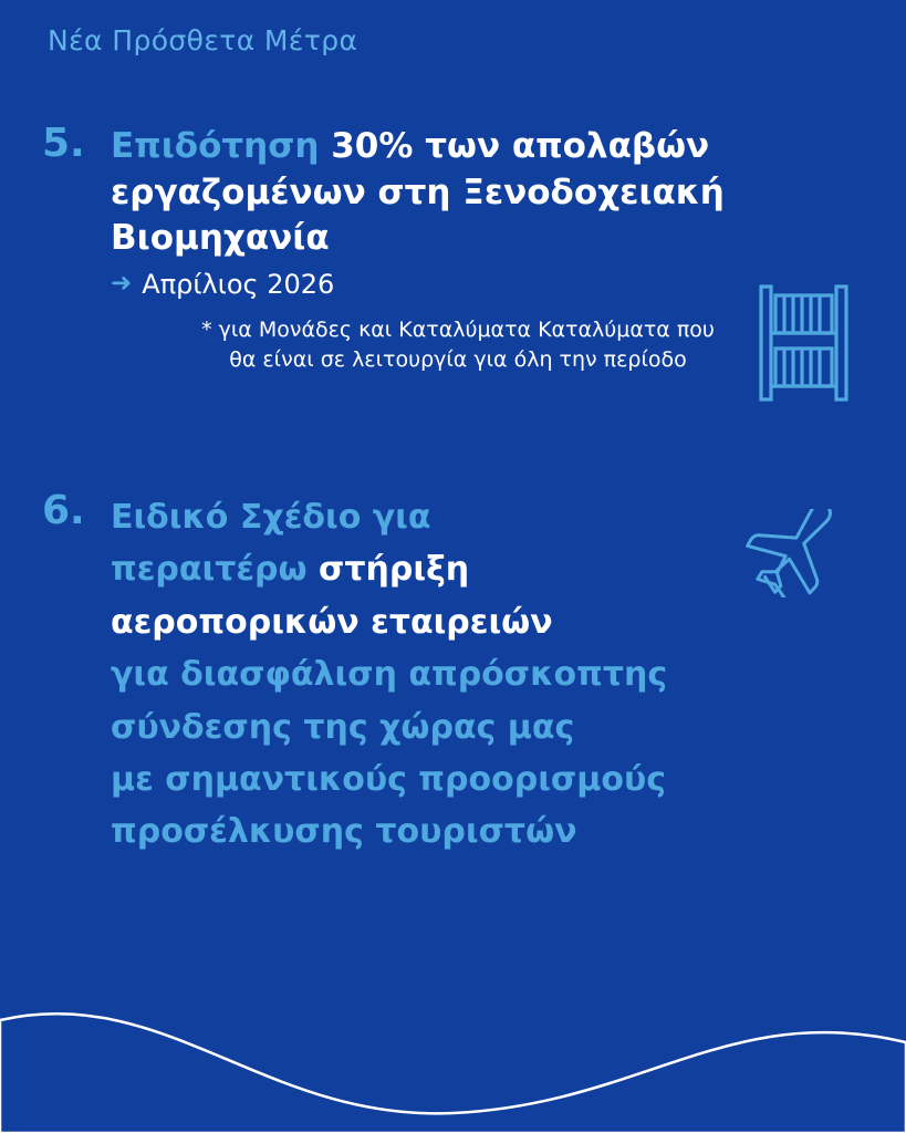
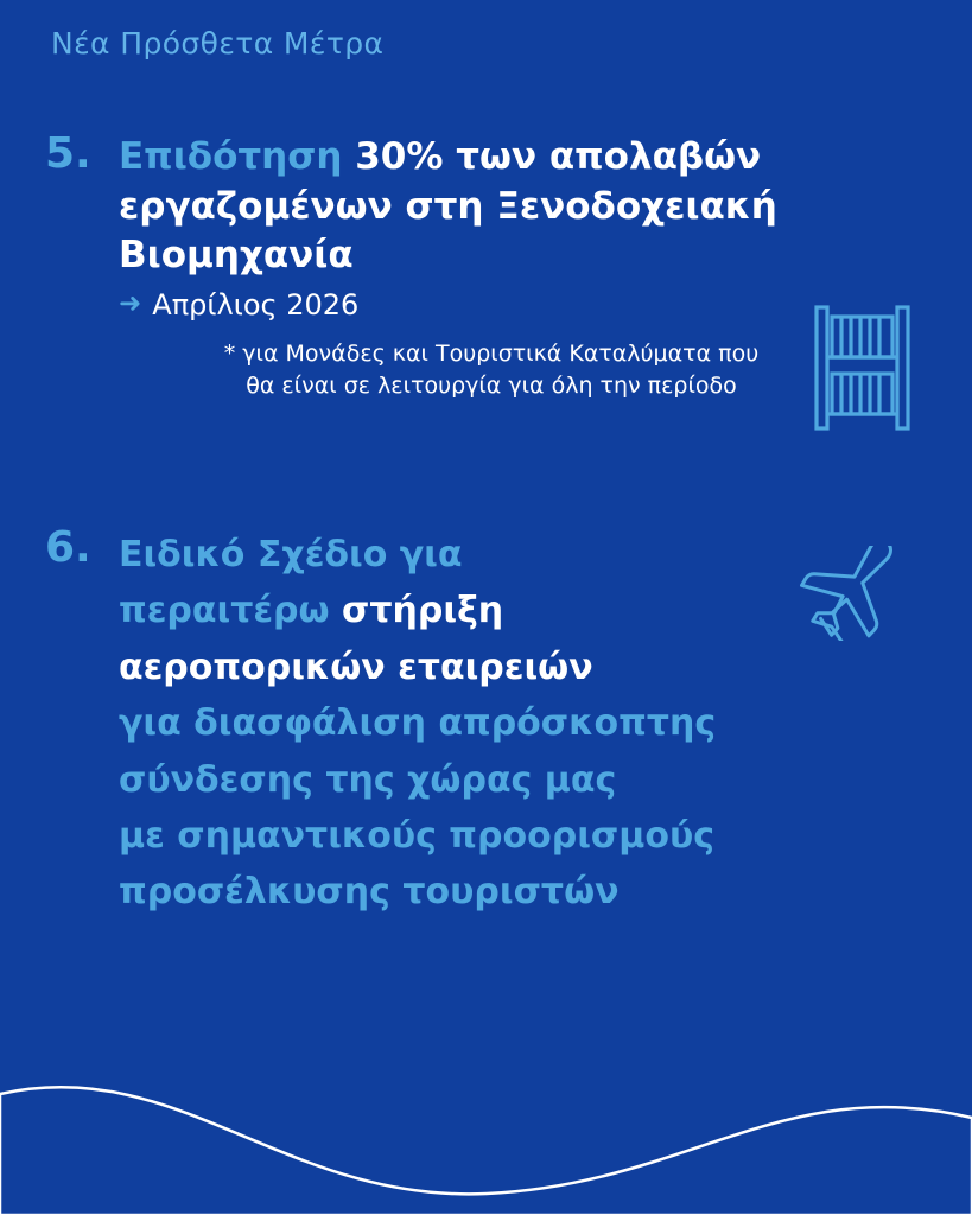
  Νέα Πρόσθετα Μέτρα
  5.
  Επιδότηση 30% των απολαβών
  εργαζομένων στη Ξενοδοχειακή
  Βιομηχανία
  ➜
  Απρίλιος 2026
- * για Μονάδες και Καταλύματα Καταλύματα που
+ * για Μονάδες και Τουριστικά Καταλύματα που
  θα είναι σε λειτουργία για όλη την περίοδο
  6.
  Ειδικό Σχέδιο για
  περαιτέρω στήριξη
  αεροπορικών εταιρειών
  για διασφάλιση απρόσκοπτης
  σύνδεσης της χώρας μας
  με σημαντικούς προορισμούς
  προσέλκυσης τουριστών
